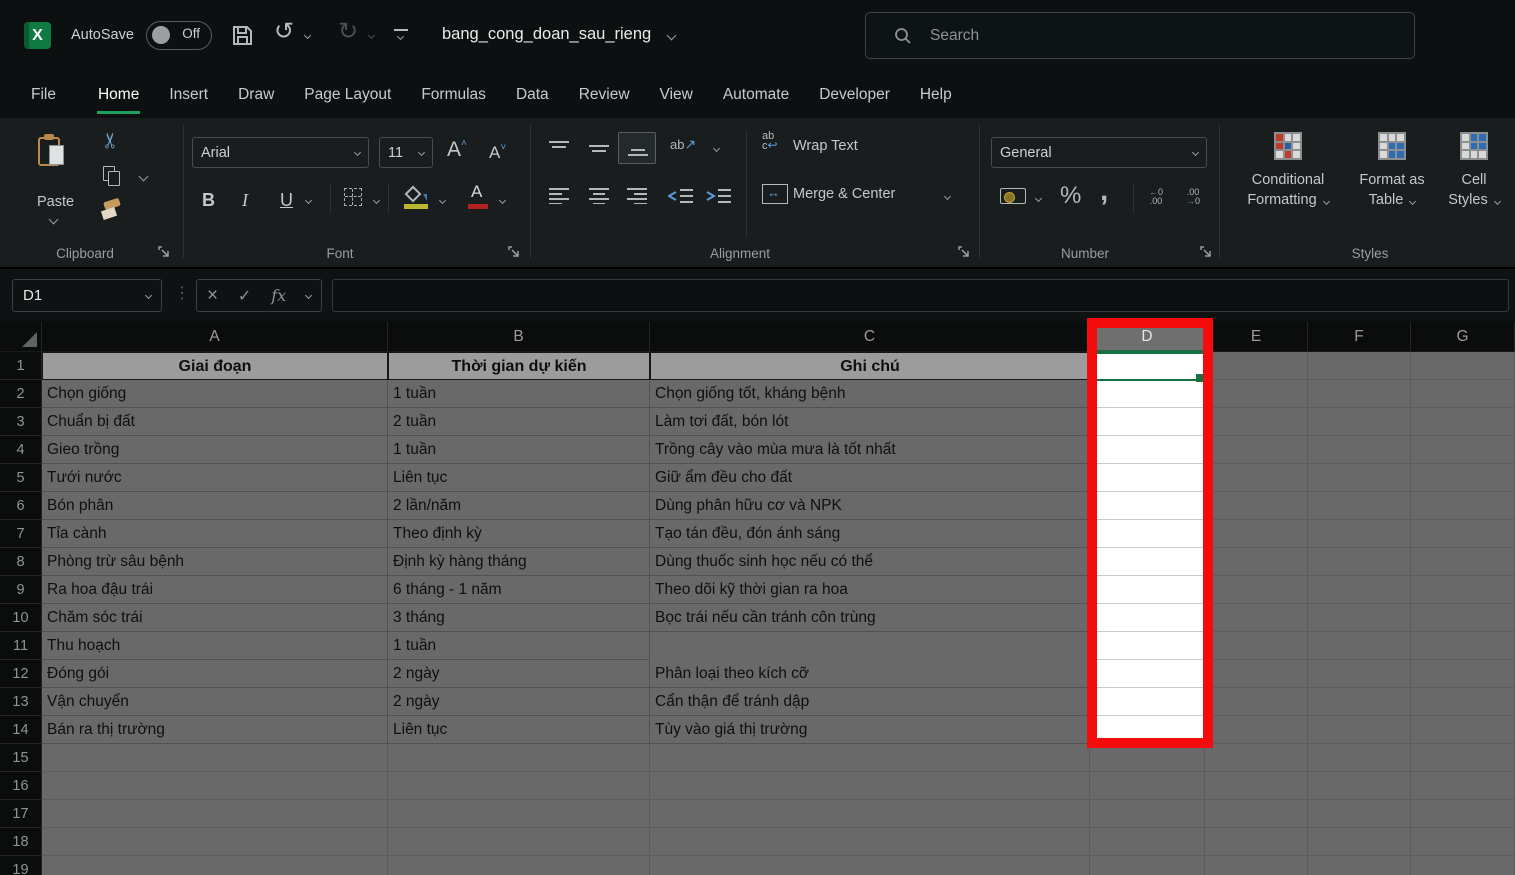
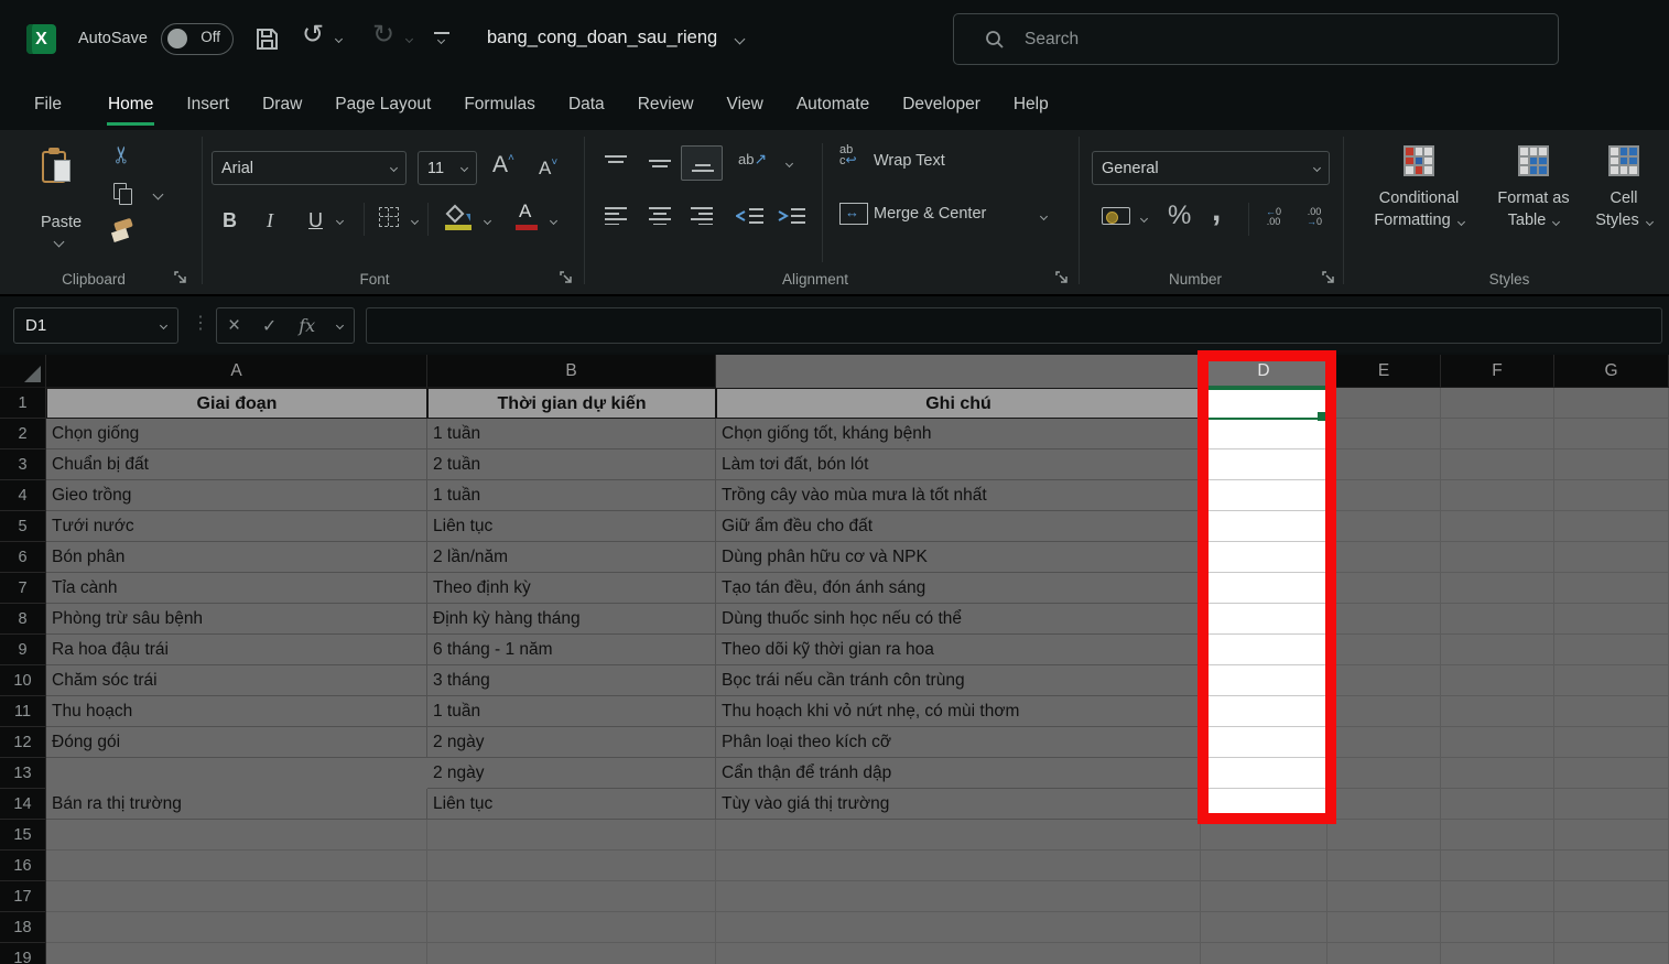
  X
  AutoSave
  Off
  ↺
  ↻
  bang_cong_doan_sau_rieng
  Search
  File
  Home
  Insert
  Draw
  Page Layout
  Formulas
  Data
  Review
  View
  Automate
  Developer
  Help
  Paste
  Clipboard
  Arial
  11
  A˄
  A˅
  B
  I
  U
  A
  Font
  ab↗
  ab
  c↩
  Wrap Text
  ↔
  Merge & Center
  Alignment
  General
  %
  ,
  ←0
  .00
  .00
  →0
  Number
  Conditional
  Formatting
  Format as
  Table
  Cell
  Styles
  Styles
  D1
  ⋮
  ×
  ✓
  fx
  A
  B
- C
  D
  E
  F
  G
  1
  Giai đoạn
  Thời gian dự kiến
  Ghi chú
  2
  Chọn giống
  1 tuần
  Chọn giống tốt, kháng bệnh
  3
  Chuẩn bị đất
  2 tuần
  Làm tơi đất, bón lót
  4
  Gieo trồng
  1 tuần
  Trồng cây vào mùa mưa là tốt nhất
  5
  Tưới nước
  Liên tục
  Giữ ẩm đều cho đất
  6
  Bón phân
  2 lần/năm
  Dùng phân hữu cơ và NPK
  7
  Tỉa cành
  Theo định kỳ
  Tạo tán đều, đón ánh sáng
  8
  Phòng trừ sâu bệnh
  Định kỳ hàng tháng
  Dùng thuốc sinh học nếu có thể
  9
  Ra hoa đậu trái
  6 tháng - 1 năm
  Theo dõi kỹ thời gian ra hoa
  10
  Chăm sóc trái
  3 tháng
  Bọc trái nếu cần tránh côn trùng
  11
  Thu hoạch
  1 tuần
+ Thu hoạch khi vỏ nứt nhẹ, có mùi thơm
  12
  Đóng gói
  2 ngày
  Phân loại theo kích cỡ
  13
- Vận chuyển
  2 ngày
  Cẩn thận để tránh dập
  14
  Bán ra thị trường
  Liên tục
  Tùy vào giá thị trường
  15
  16
  17
  18
  19
